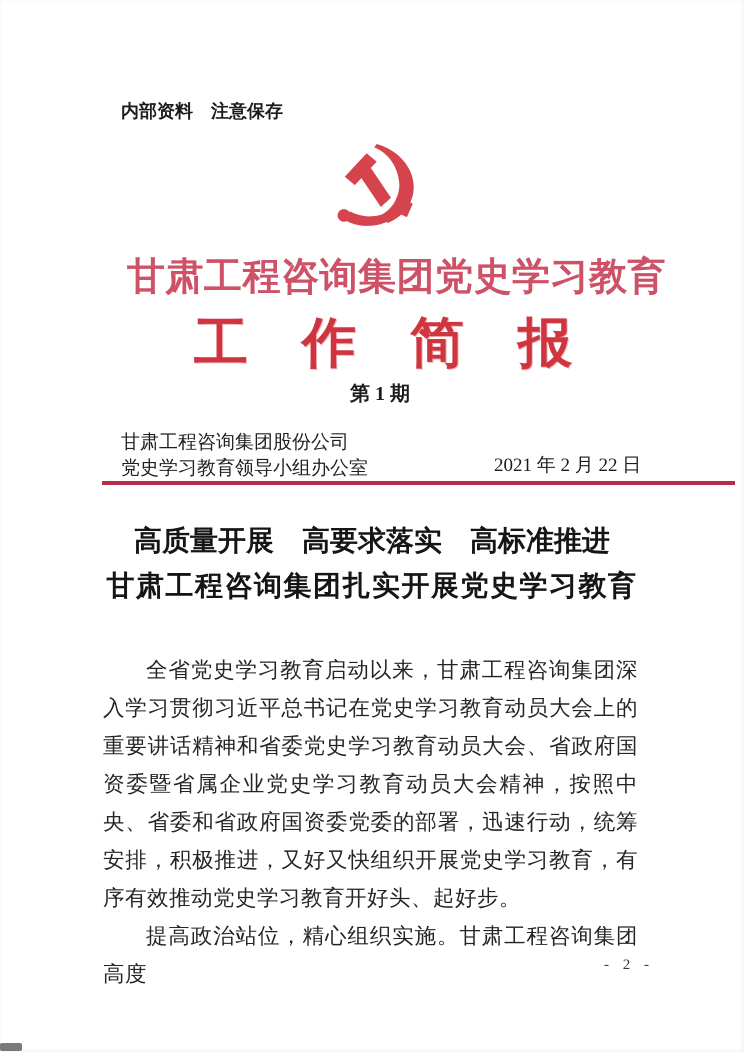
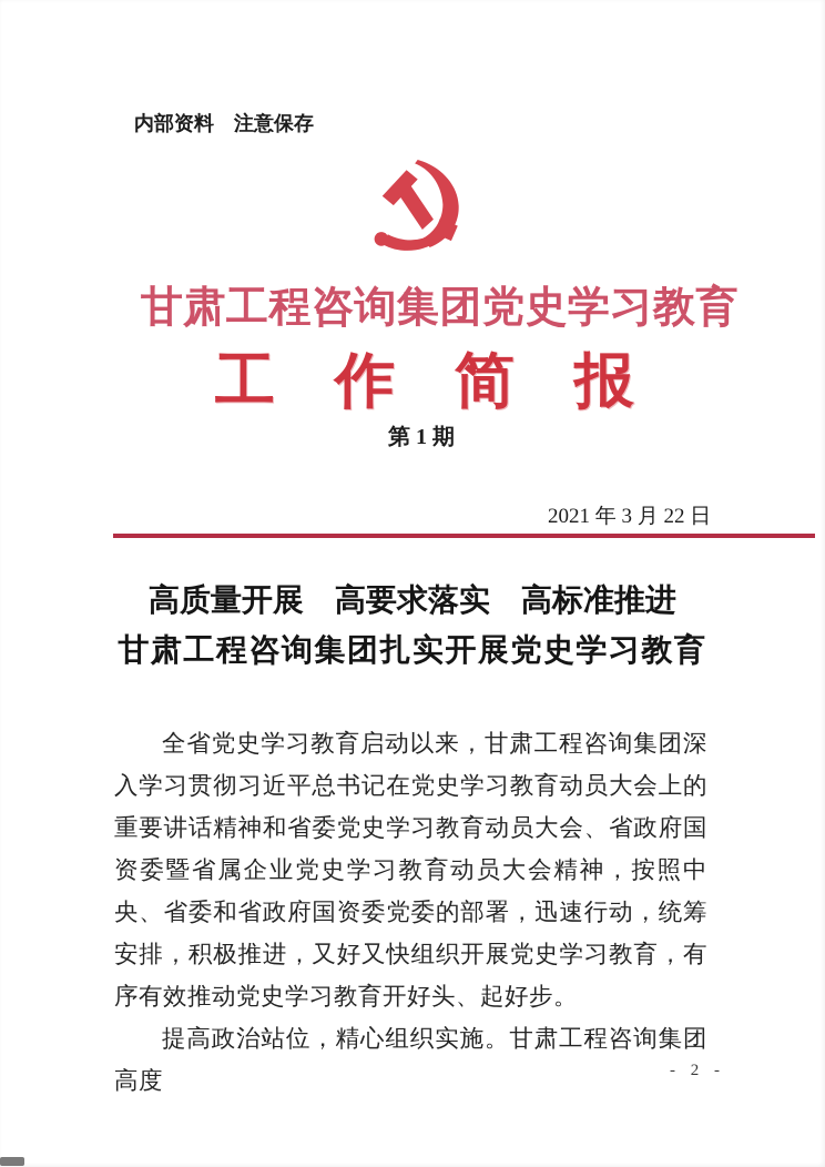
  内部资料 注意保存
  甘肃工程咨询集团党史学习教育
  工 作 简 报
  第 1 期
- 甘肃工程咨询集团股份公司
- 党史学习教育领导小组办公室
- 2021 年 2 月 22 日
+ 2021 年 3 月 22 日
  高质量开展 高要求落实 高标准推进
  甘肃工程咨询集团扎实开展党史学习教育
  全省党史学习教育启动以来，甘肃工程咨询集团深入学习贯彻习近平总书记在党史学习教育动员大会上的重要讲话精神和省委党史学习教育动员大会、省政府国资委暨省属企业党史学习教育动员大会精神，按照中央、省委和省政府国资委党委的部署，迅速行动，统筹安排，积极推进，又好又快组织开展党史学习教育，有序有效推动党史学习教育开好头、起好步。
  提高政治站位，精心组织实施。甘肃工程咨询集团高度
  - 2 -
